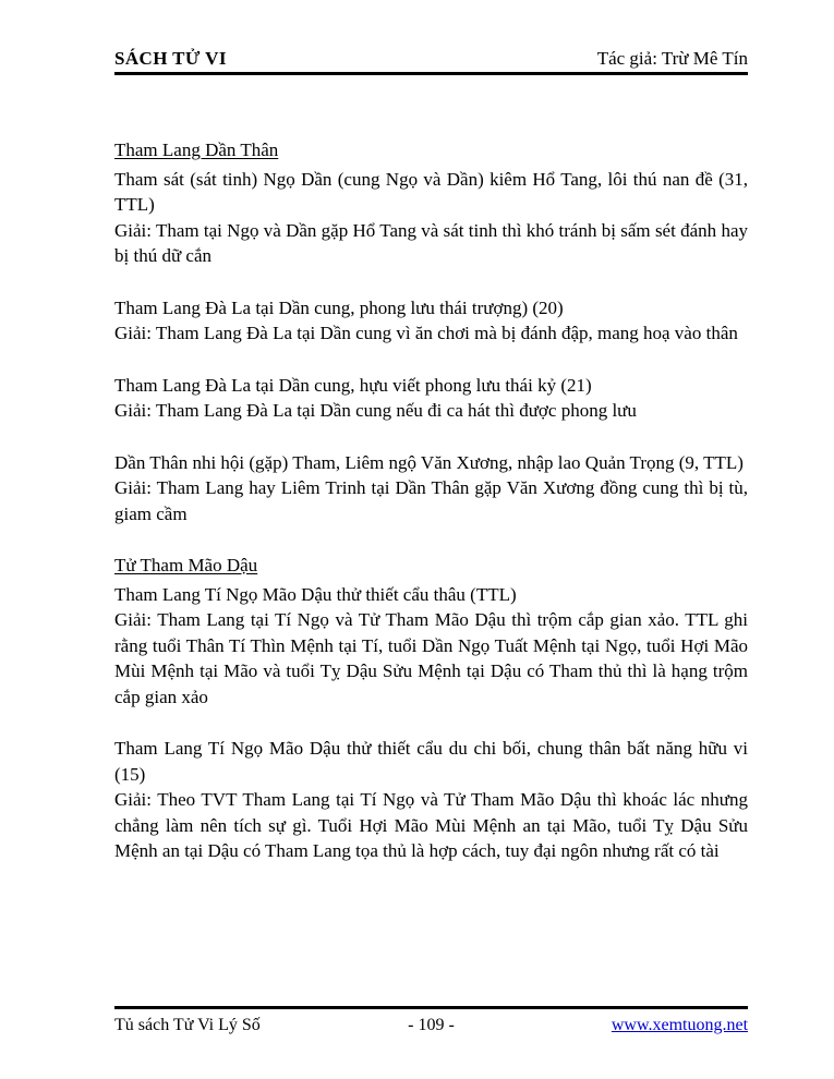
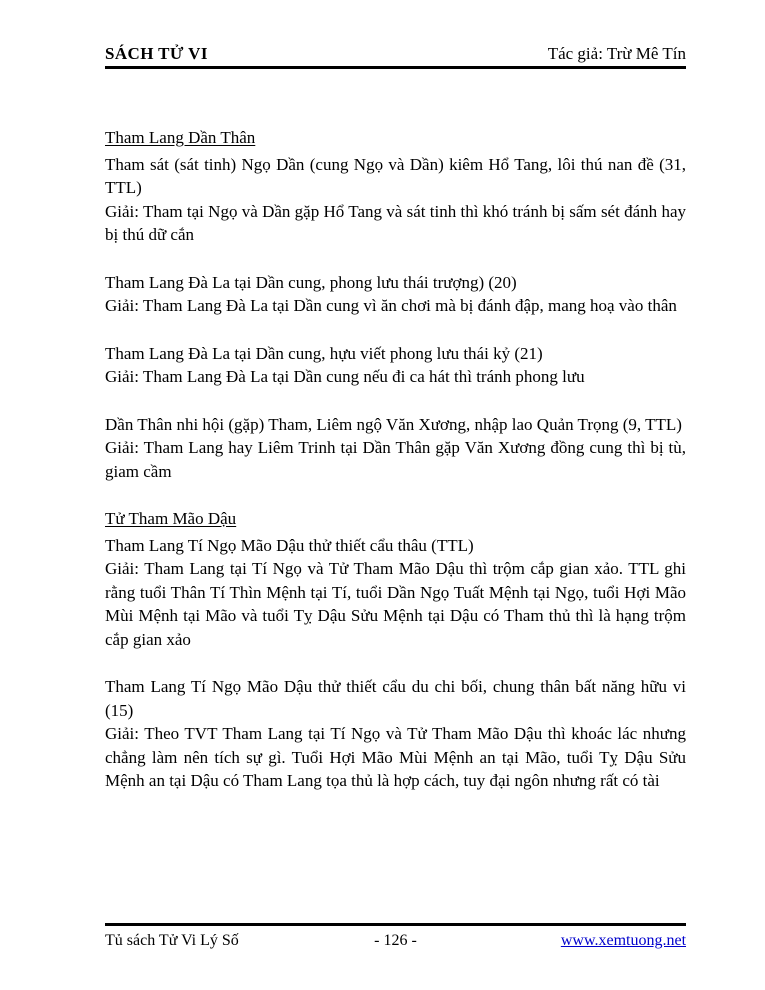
  SÁCH TỬ VI
  Tác giả: Trừ Mê Tín
  Tham Lang Dần Thân
  Tham sát (sát tinh) Ngọ Dần (cung Ngọ và Dần) kiêm Hổ Tang, lôi thú nan đề (31, TTL)
  Giải: Tham tại Ngọ và Dần gặp Hổ Tang và sát tinh thì khó tránh bị sấm sét đánh hay bị thú dữ cắn
  Tham Lang Đà La tại Dần cung, phong lưu thái trượng) (20)
  Giải: Tham Lang Đà La tại Dần cung vì ăn chơi mà bị đánh đập, mang hoạ vào thân
  Tham Lang Đà La tại Dần cung, hựu viết phong lưu thái kỷ (21)
- Giải: Tham Lang Đà La tại Dần cung nếu đi ca hát thì được phong lưu
+ Giải: Tham Lang Đà La tại Dần cung nếu đi ca hát thì tránh phong lưu
  Dần Thân nhi hội (gặp) Tham, Liêm ngộ Văn Xương, nhập lao Quản Trọng (9, TTL)
  Giải: Tham Lang hay Liêm Trinh tại Dần Thân gặp Văn Xương đồng cung thì bị tù, giam cầm
  Tử Tham Mão Dậu
  Tham Lang Tí Ngọ Mão Dậu thử thiết cẩu thâu (TTL)
  Giải: Tham Lang tại Tí Ngọ và Tử Tham Mão Dậu thì trộm cắp gian xảo. TTL ghi rằng tuổi Thân Tí Thìn Mệnh tại Tí, tuổi Dần Ngọ Tuất Mệnh tại Ngọ, tuổi Hợi Mão Mùi Mệnh tại Mão và tuổi Tỵ Dậu Sửu Mệnh tại Dậu có Tham thủ thì là hạng trộm cắp gian xảo
  Tham Lang Tí Ngọ Mão Dậu thử thiết cẩu du chi bối, chung thân bất năng hữu vi (15)
  Giải: Theo TVT Tham Lang tại Tí Ngọ và Tử Tham Mão Dậu thì khoác lác nhưng chẳng làm nên tích sự gì. Tuổi Hợi Mão Mùi Mệnh an tại Mão, tuổi Tỵ Dậu Sửu Mệnh an tại Dậu có Tham Lang tọa thủ là hợp cách, tuy đại ngôn nhưng rất có tài
  Tủ sách Tử Vi Lý Số
- - 109 -
+ - 126 -
  www.xemtuong.net
